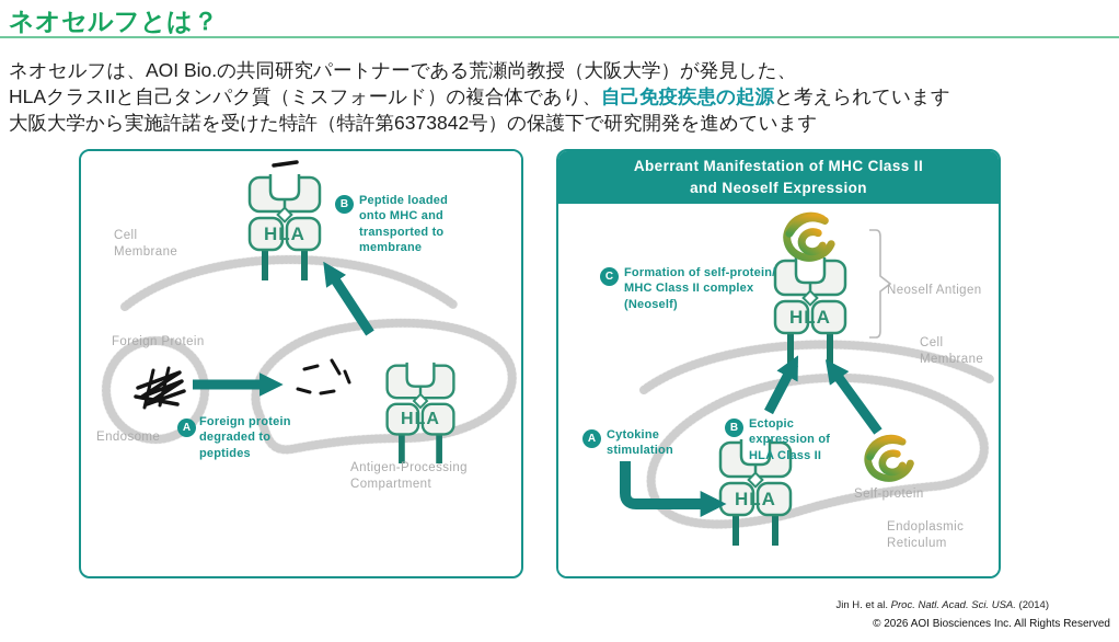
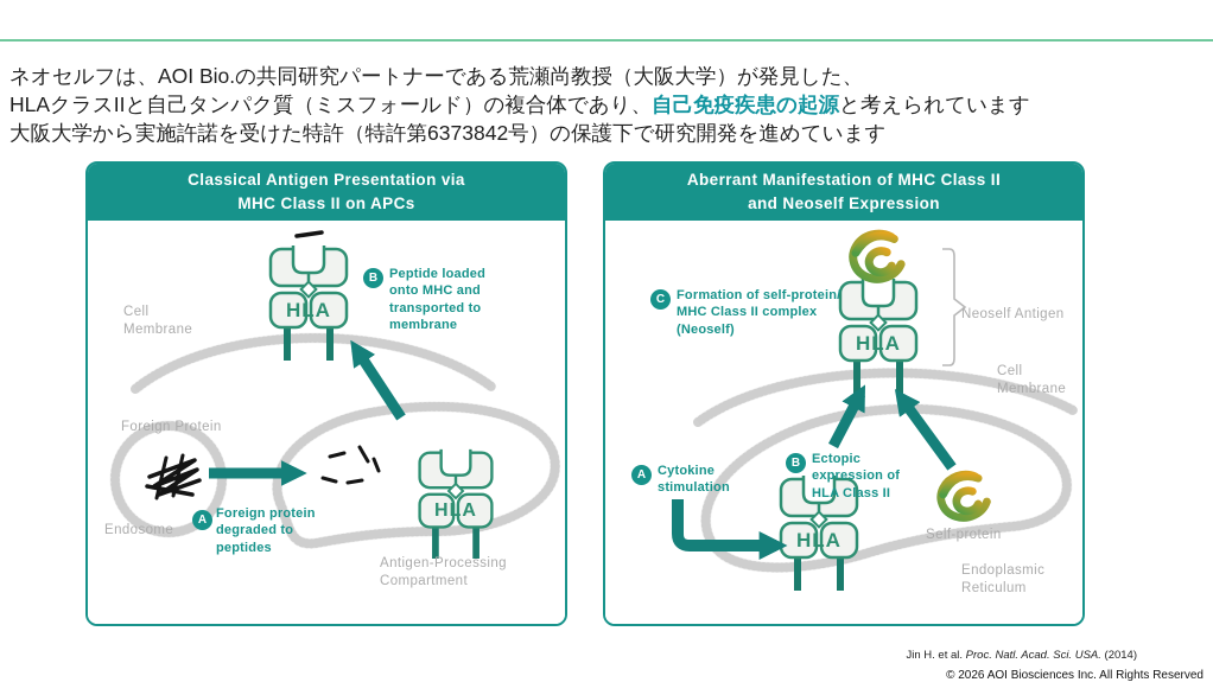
- ネオセルフとは？
  ネオセルフは、AOI Bio.の共同研究パートナーである荒瀬尚教授（大阪大学）が発見した、
  HLAクラスIIと自己タンパク質（ミスフォールド）の複合体であり、自己免疫疾患の起源と考えられています
  大阪大学から実施許諾を受けた特許（特許第6373842号）の保護下で研究開発を進めています
+ Classical Antigen Presentation via
+ MHC Class II on APCs
  Cell
  Membrane
  Foreign Protein
  Endosome
  Antigen-Processing
  Compartment
  B
  Peptide loaded
  onto MHC and
  transported to
  membrane
  A
  Foreign protein
  degraded to
  peptides
  HLA
  HLA
  Aberrant Manifestation of MHC Class II
  and Neoself Expression
  Neoself Antigen
  Cell
  Membrane
  Self-protein
  Endoplasmic
  Reticulum
  C
  Formation of self-protein/
  MHC Class II complex
  (Neoself)
  A
  Cytokine
  stimulation
  B
  Ectopic
  expression of
  HLA Class II
  HLA
  HLA
  Jin H. et al. Proc. Natl. Acad. Sci. USA. (2014)
  © 2026 AOI Biosciences Inc. All Rights Reserved
